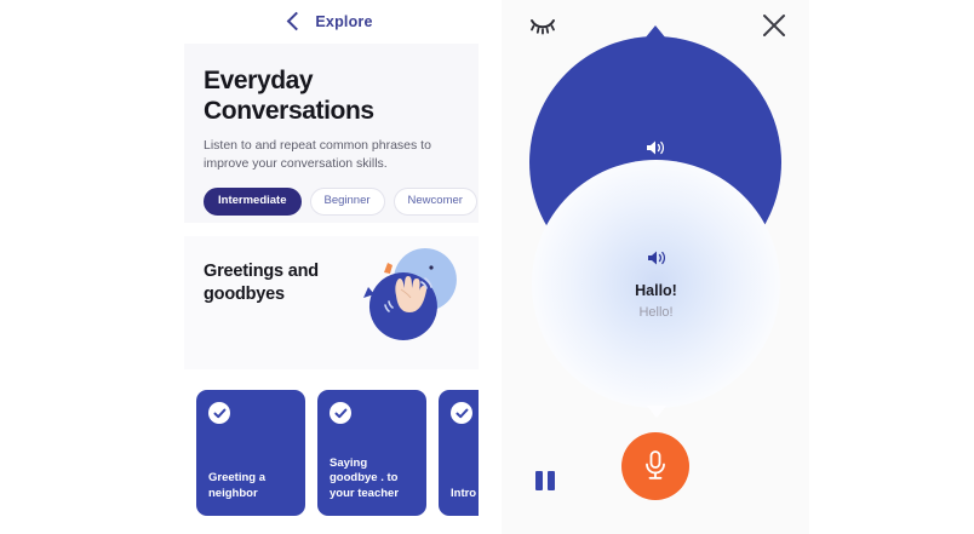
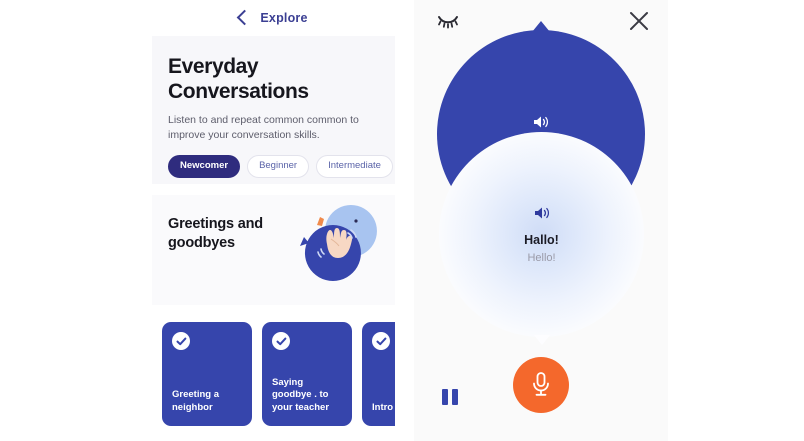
  Explore
  Everyday
  Conversations
- Listen to and repeat common phrases to improve your conversation skills.
+ Listen to and repeat common common to improve your conversation skills.
- Intermediate
+ Newcomer
  Beginner
- Newcomer
+ Intermediate
  Greetings and
  goodbyes
  Greeting a neighbor
  Saying goodbye . to your teacher
  Hallo!
  Hello!
